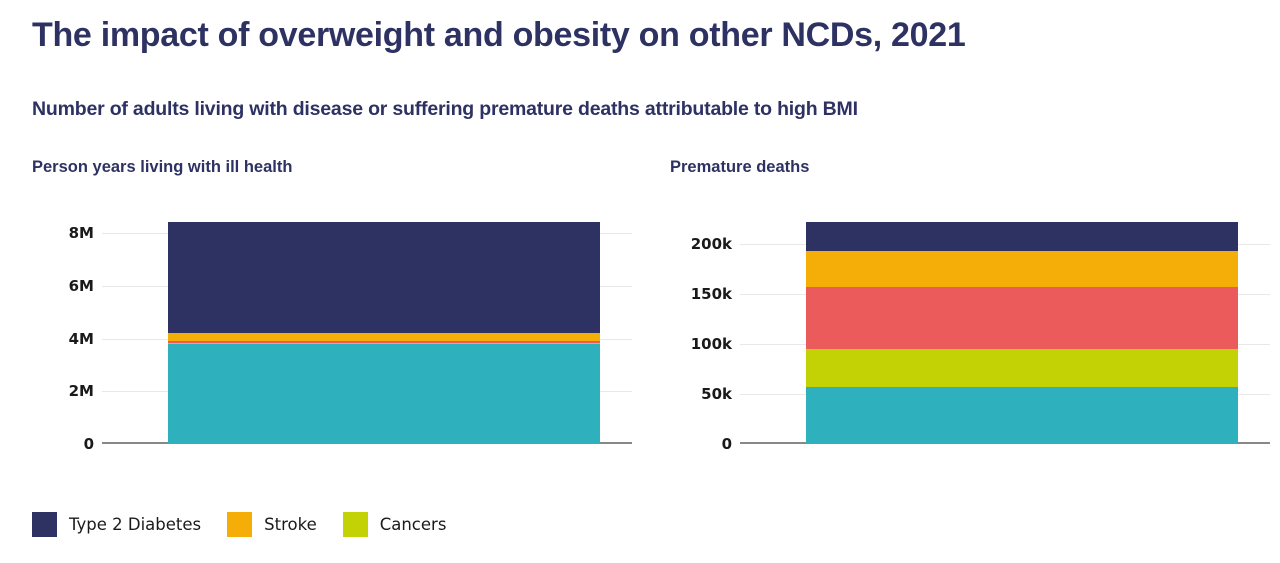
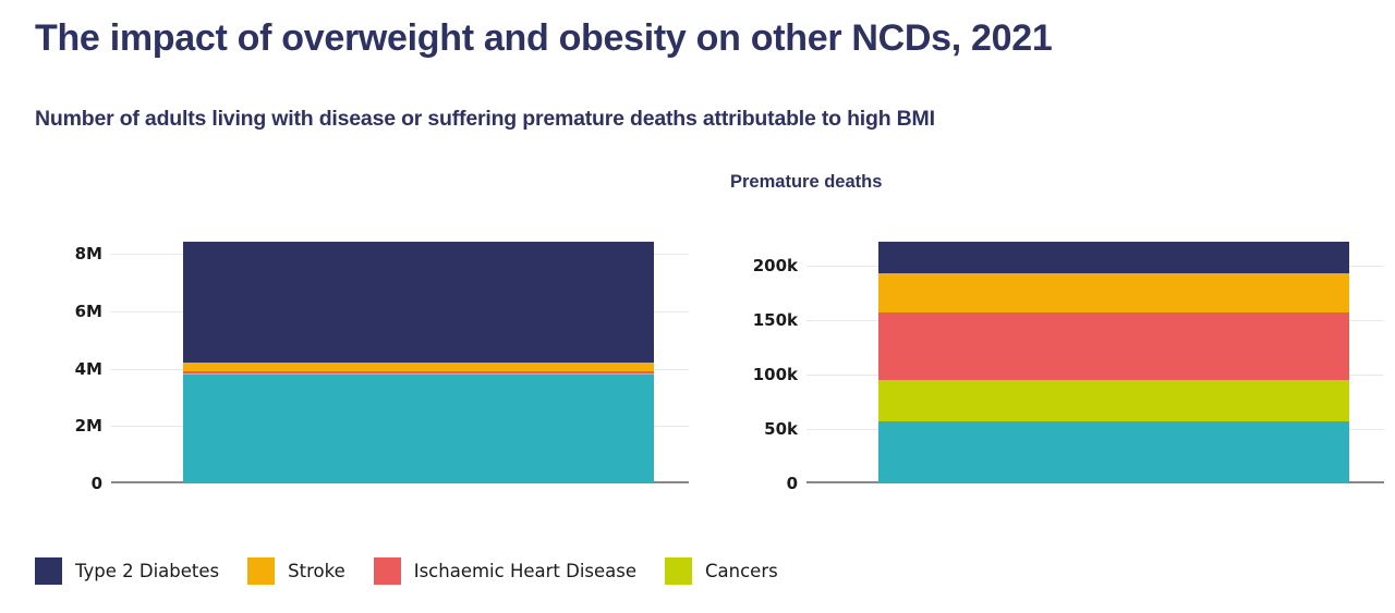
  The impact of overweight and obesity on other NCDs, 2021
  Number of adults living with disease or suffering premature deaths attributable to high BMI
- Person years living with ill health
  0
  2M
  4M
  6M
  8M
  Premature deaths
  0
  50k
  100k
  150k
  200k
  Type 2 Diabetes
  Stroke
+ Ischaemic Heart Disease
  Cancers
